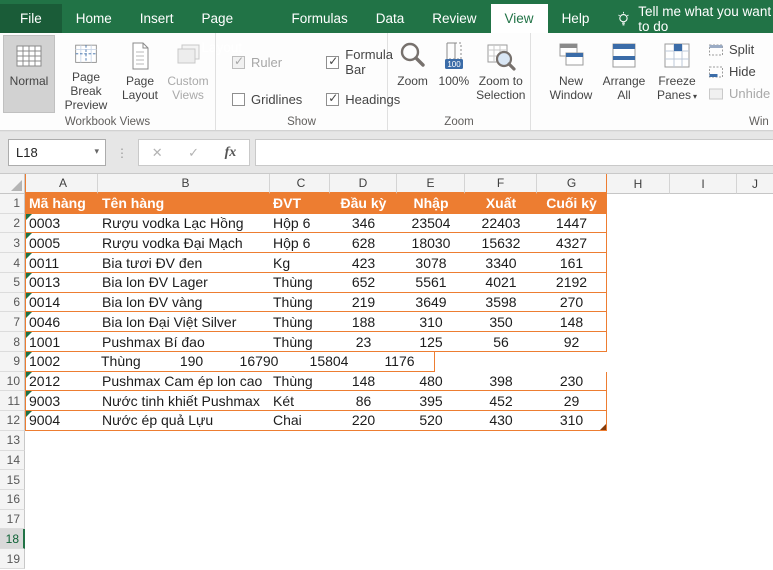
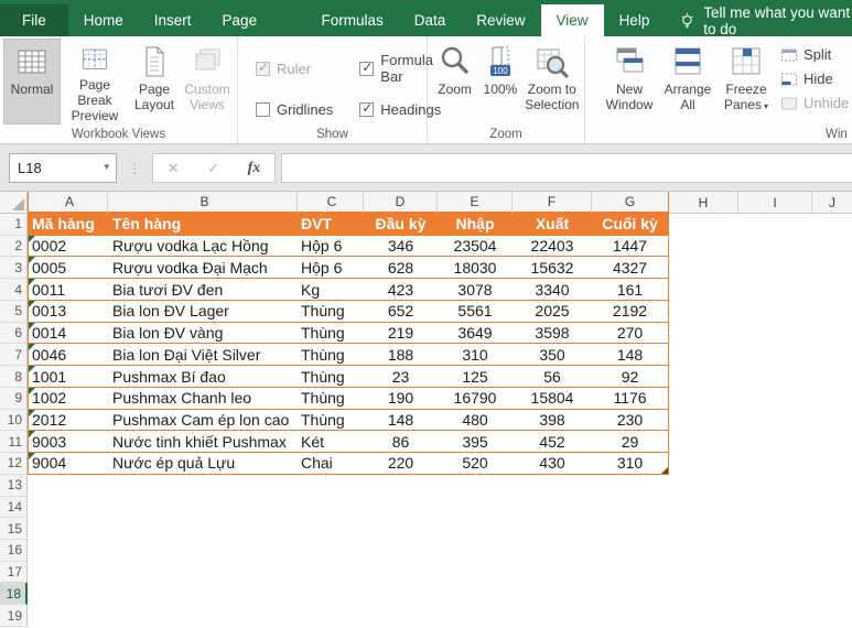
  File
  Home
  Insert
  Page Layout
  Formulas
  Data
  Review
  View
  Help
  Tell me what you want to do
  Normal
  Page Break Preview
  Page Layout
  Custom Views
  Workbook Views
  ✓
  Ruler
  ✓
  Formula Bar
  Gridlines
  ✓
  Headings
  Show
  Zoom
  100
  100%
  Zoom to Selection
  Zoom
  New Window
  Arrange All
  Freeze Panes ▾
  Split
  Hide
  Unhide
  Win
  L18
  ▾
  ⋮
  ✕
  ✓
  fx
  A
  B
  C
  D
  E
  F
  G
  H
  I
  J
  1
  Mã hàng
  Tên hàng
  ĐVT
  Đầu kỳ
  Nhập
  Xuất
  Cuối kỳ
  2
- 0003
+ 0002
  Rượu vodka Lạc Hồng
  Hộp 6
  346
  23504
  22403
  1447
  3
  0005
  Rượu vodka Đại Mạch
  Hộp 6
  628
  18030
  15632
  4327
  4
  0011
  Bia tươi ĐV đen
  Kg
  423
  3078
  3340
  161
  5
  0013
  Bia lon ĐV Lager
  Thùng
  652
  5561
- 4021
+ 2025
  2192
  6
  0014
  Bia lon ĐV vàng
  Thùng
  219
  3649
  3598
  270
  7
  0046
  Bia lon Đại Việt Silver
  Thùng
  188
  310
  350
  148
  8
  1001
  Pushmax Bí đao
  Thùng
  23
  125
  56
  92
  9
  1002
+ Pushmax Chanh leo
  Thùng
  190
  16790
  15804
  1176
  10
  2012
  Pushmax Cam ép lon cao
  Thùng
  148
  480
  398
  230
  11
  9003
  Nước tinh khiết Pushmax
  Két
  86
  395
  452
  29
  12
  9004
  Nước ép quả Lựu
  Chai
  220
  520
  430
  310
  13
  14
  15
  16
  17
  18
  19
